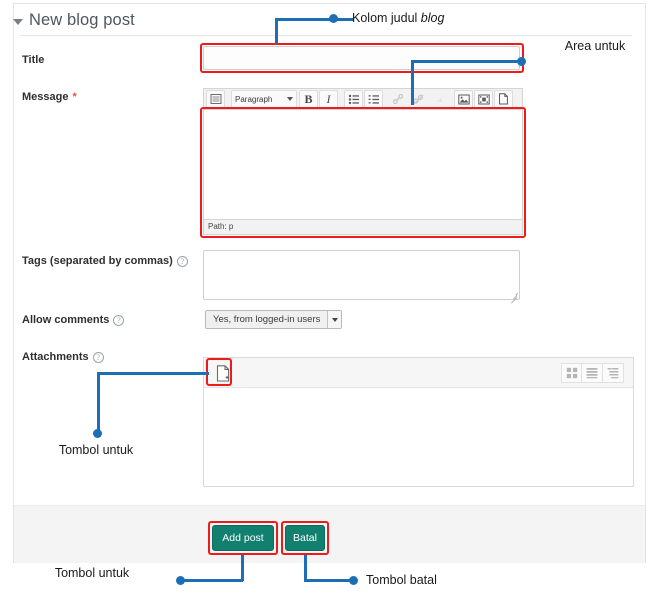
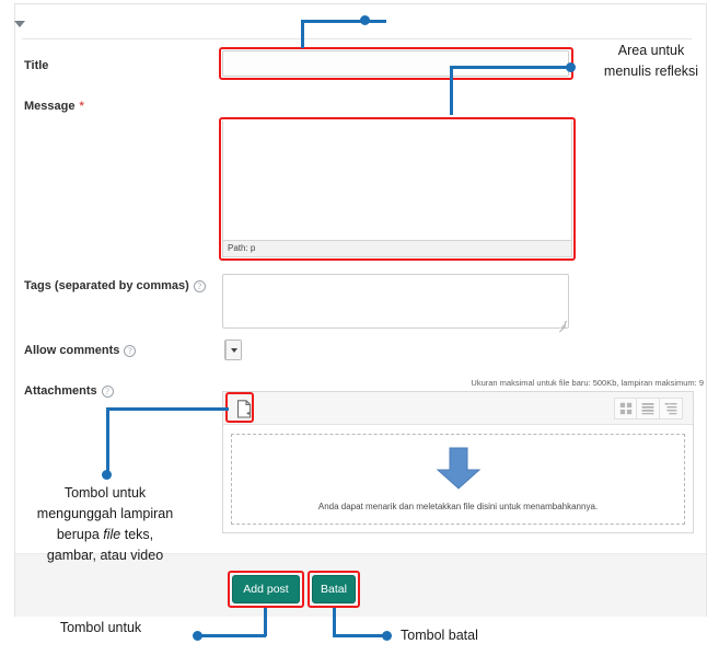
- New blog post
  Title
  Message
  *
- Paragraph
- B
- I
  Path: p
  Tags (separated by commas)
  ?
  Allow comments
  ?
- Yes, from logged-in users
  Attachments
  ?
+ Ukuran maksimal untuk file baru: 500Kb, lampiran maksimum: 9
+ Anda dapat menarik dan meletakkan file disini untuk menambahkannya.
  Add post
  Batal
- Kolom judul blog
  Area untuk
+ menulis refleksi
  Tombol untuk
+ mengunggah lampiran
+ berupa file teks,
+ gambar, atau video
  Tombol untuk
  Tombol batal
